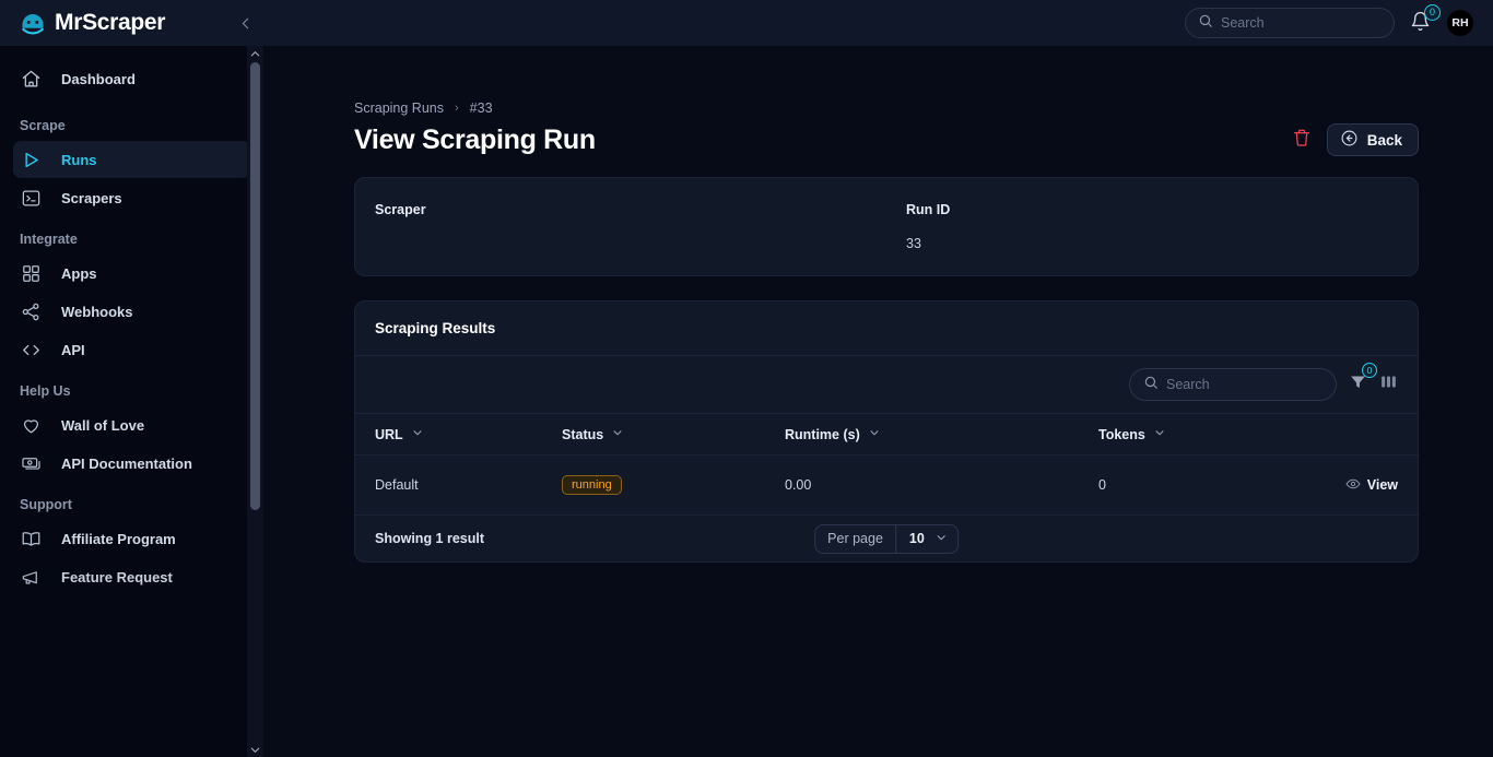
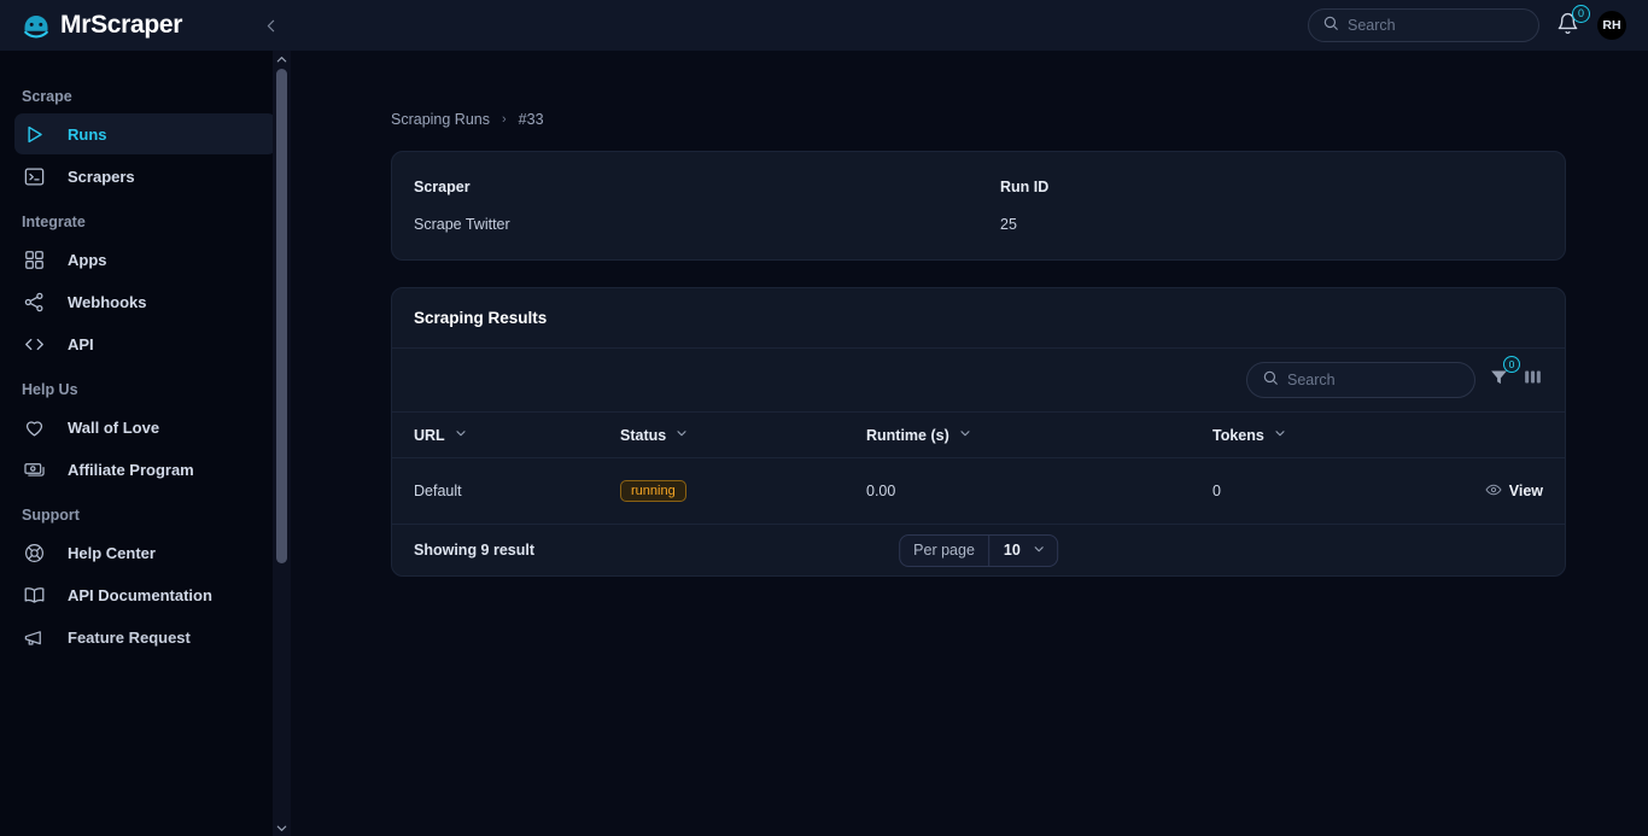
  MrScraper
  Search
  0
  RH
- Dashboard
  Scrape
  Runs
  Scrapers
  Integrate
  Apps
  Webhooks
  API
  Help Us
  Wall of Love
- API Documentation
+ Affiliate Program
  Support
+ Help Center
- Affiliate Program
+ API Documentation
  Feature Request
  Scraping Runs
  ›
  #33
- View Scraping Run
- Back
  Scraper
+ Scrape Twitter
  Run ID
- 33
+ 25
  Scraping Results
  Search
  0
  URL	Status	Runtime (s)	Tokens
  Default	running	0.00	0	View
- Showing 1 result
+ Showing 9 result
  Per page
  10
